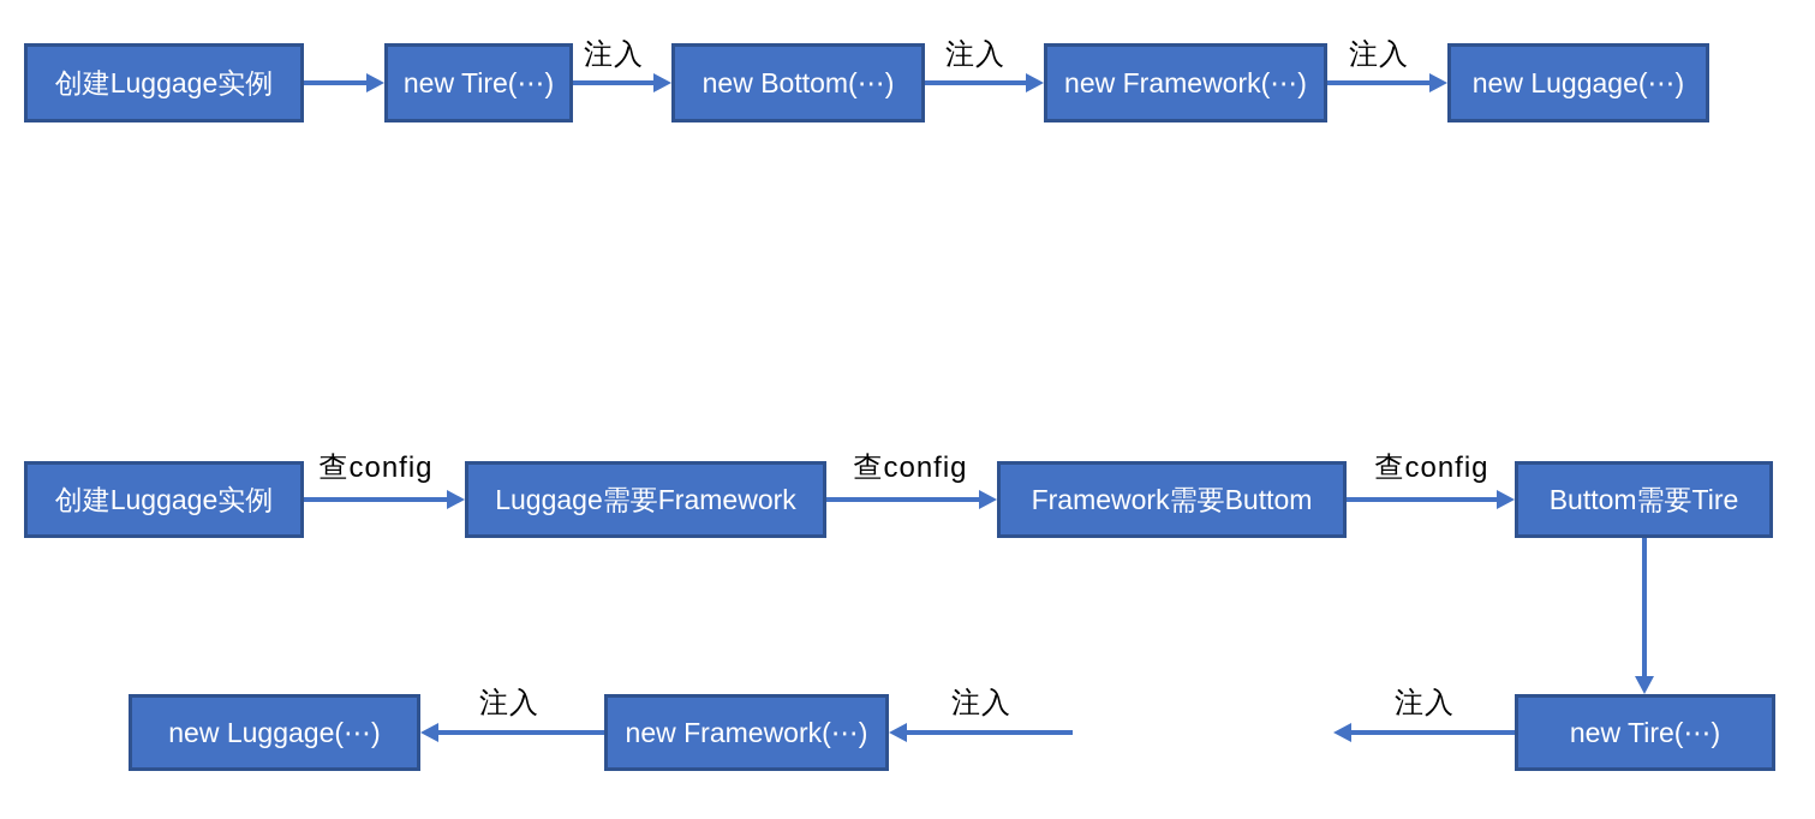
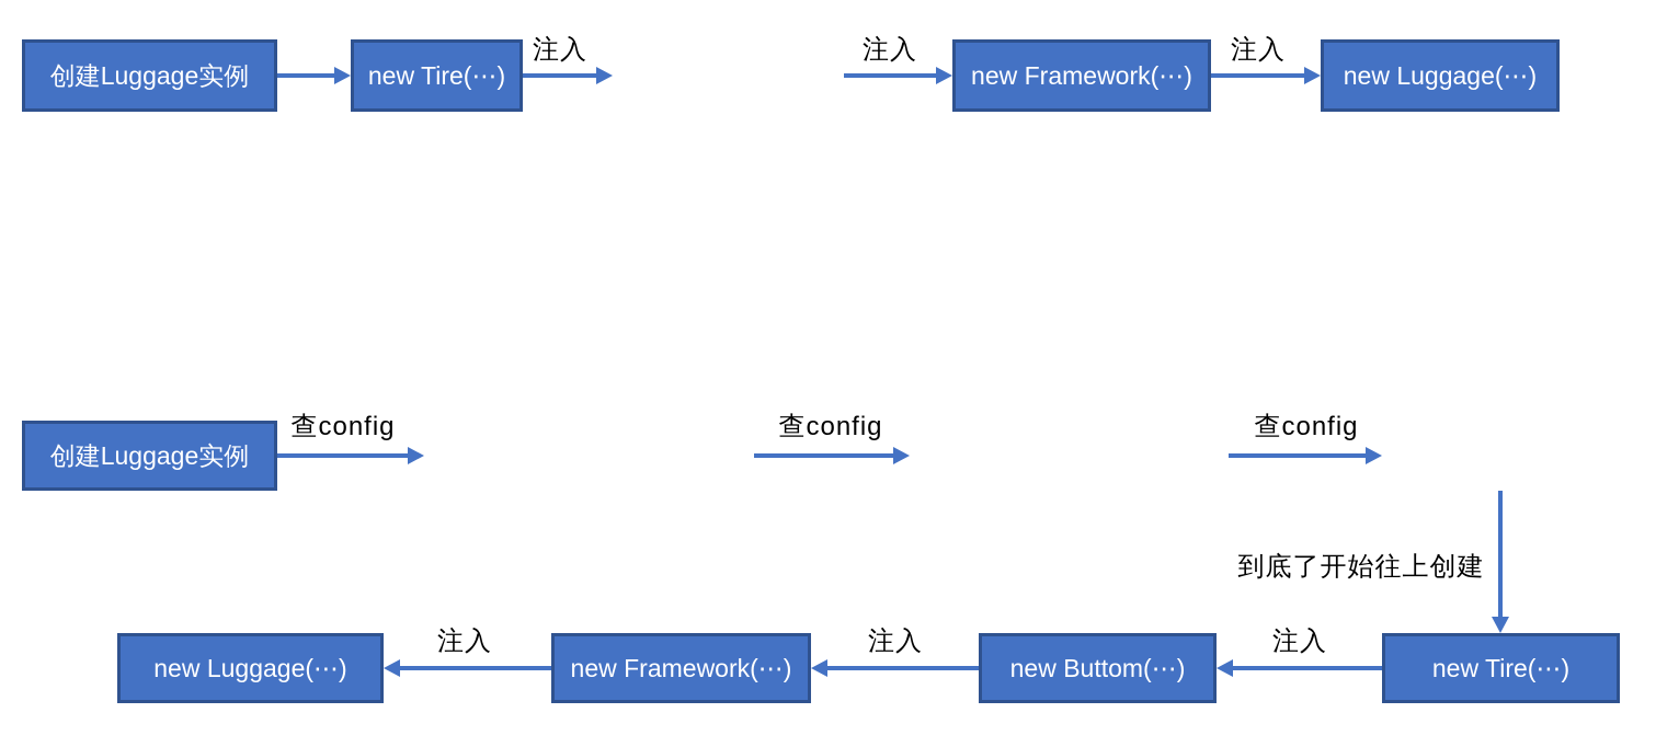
  创建Luggage实例
  new Tire(⋯)
- new Bottom(⋯)
  new Framework(⋯)
  new Luggage(⋯)
  注入
  注入
  注入
  创建Luggage实例
- Luggage需要Framework
- Framework需要Buttom
- Buttom需要Tire
  查config
  查config
  查config
+ 到底了开始往上创建
  new Luggage(⋯)
  new Framework(⋯)
+ new Buttom(⋯)
  new Tire(⋯)
  注入
  注入
  注入
